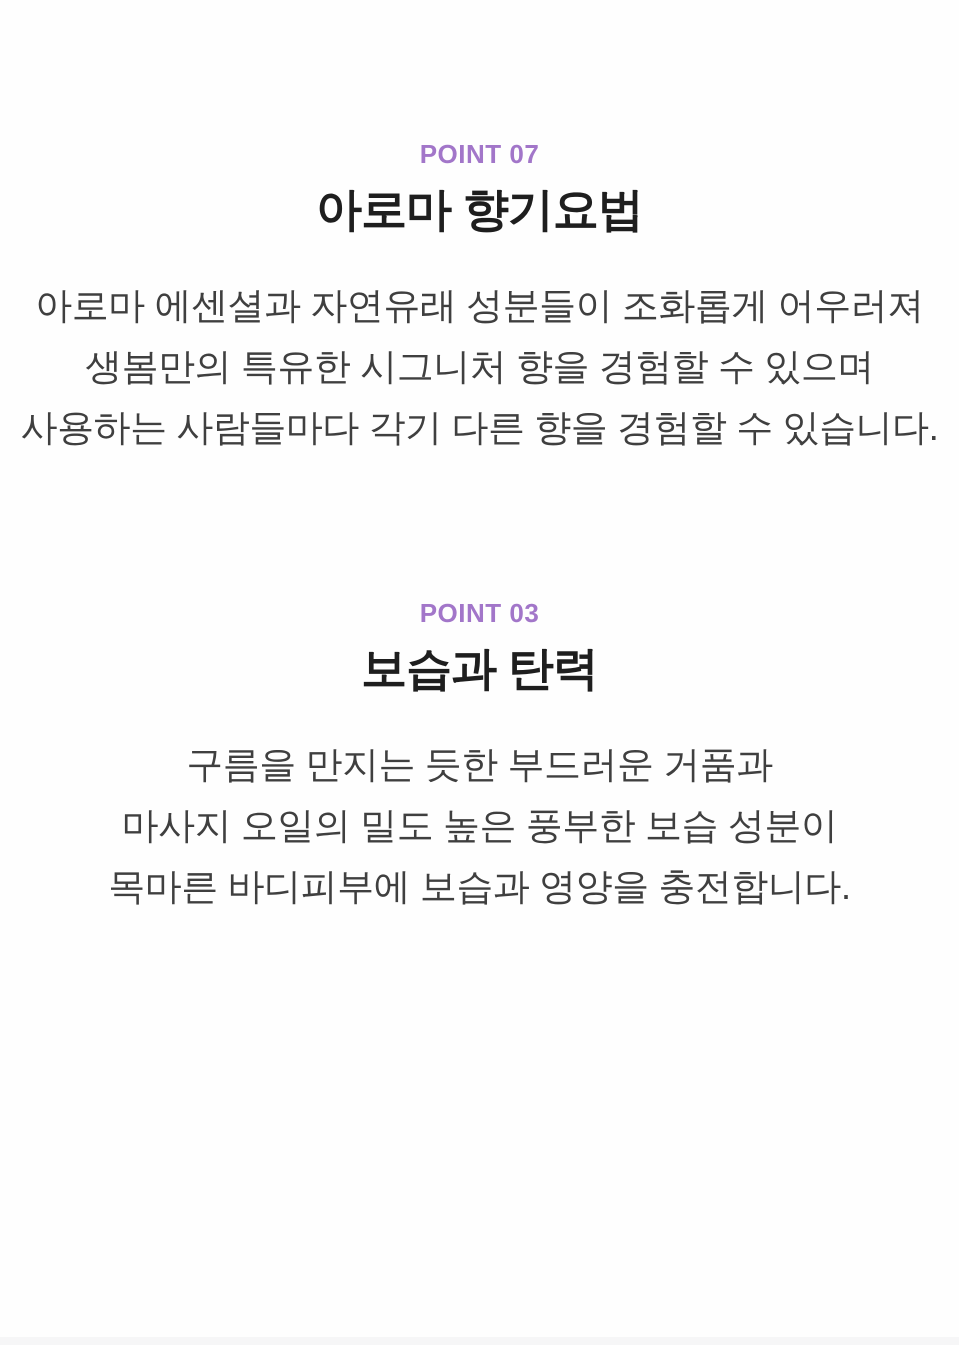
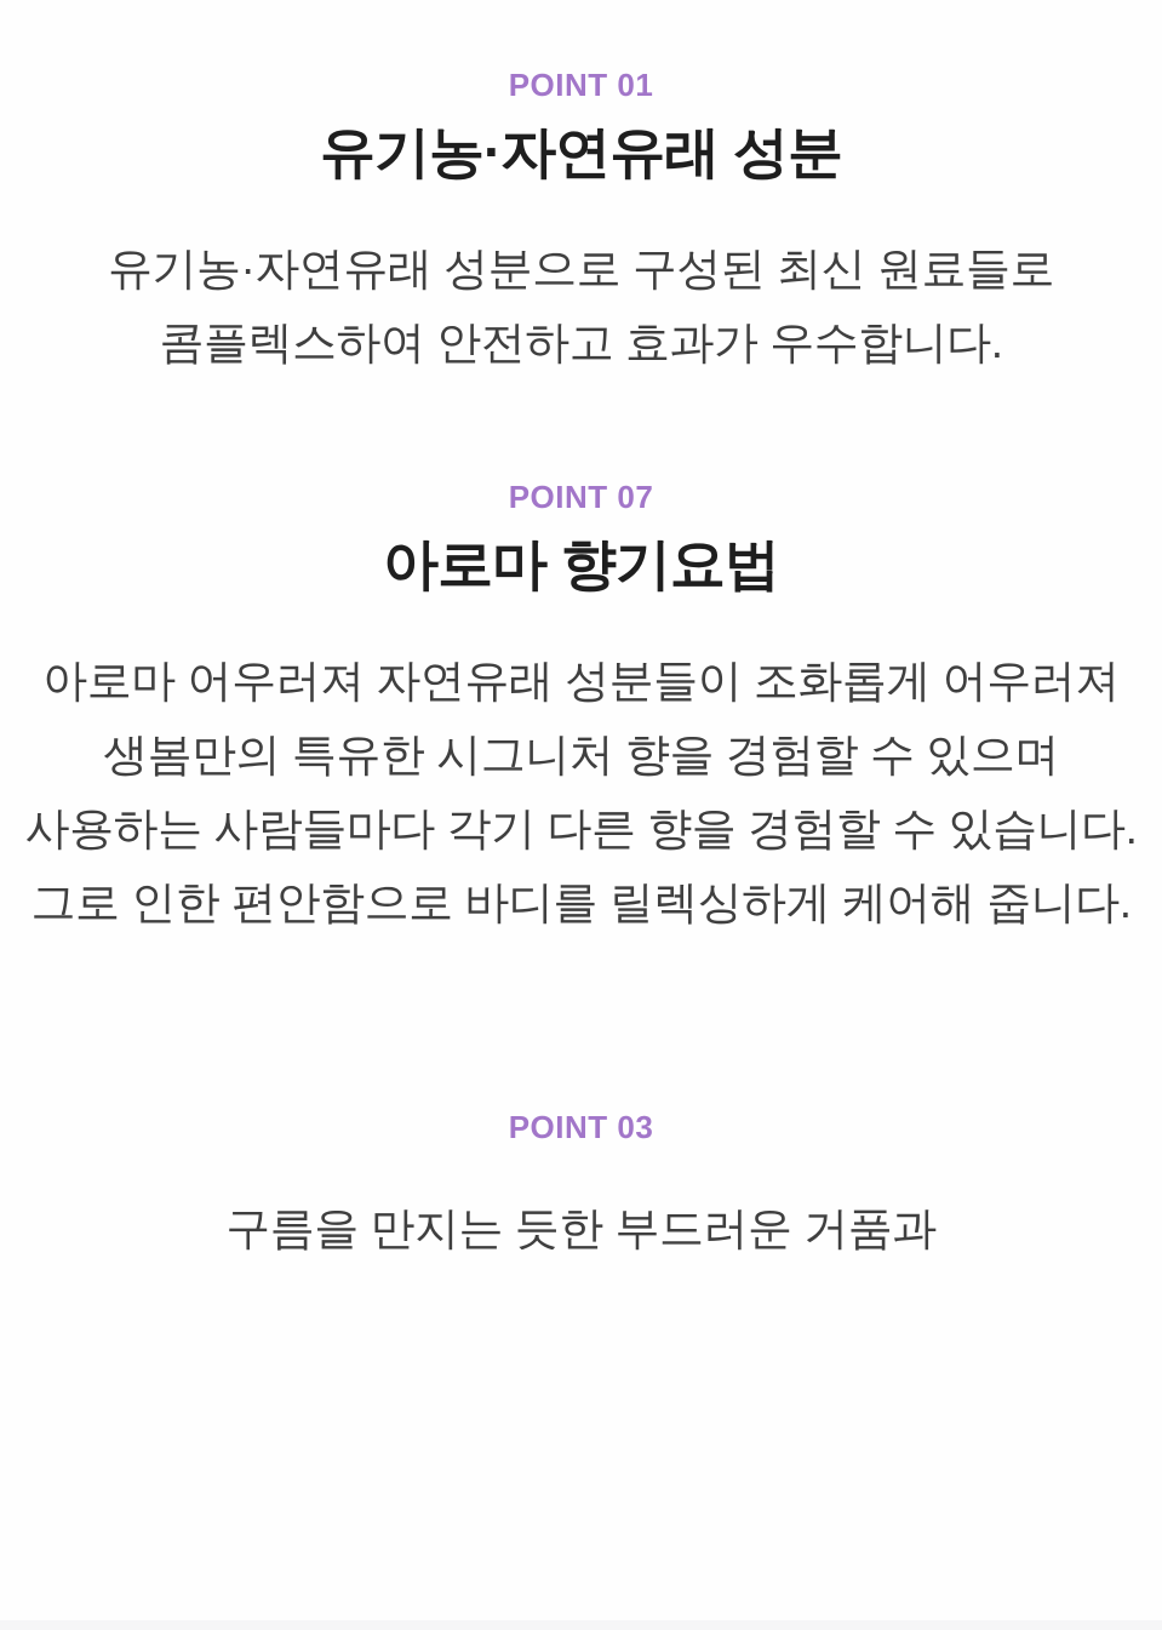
+ POINT 01
+ 유기농·자연유래 성분
+ 유기농·자연유래 성분으로 구성된 최신 원료들로
+ 콤플렉스하여 안전하고 효과가 우수합니다.
  POINT 07
  아로마 향기요법
- 아로마 에센셜과 자연유래 성분들이 조화롭게 어우러져
+ 아로마 어우러져 자연유래 성분들이 조화롭게 어우러져
  생봄만의 특유한 시그니처 향을 경험할 수 있으며
  사용하는 사람들마다 각기 다른 향을 경험할 수 있습니다.
+ 그로 인한 편안함으로 바디를 릴렉싱하게 케어해 줍니다.
  POINT 03
- 보습과 탄력
  구름을 만지는 듯한 부드러운 거품과
- 마사지 오일의 밀도 높은 풍부한 보습 성분이
- 목마른 바디피부에 보습과 영양을 충전합니다.
